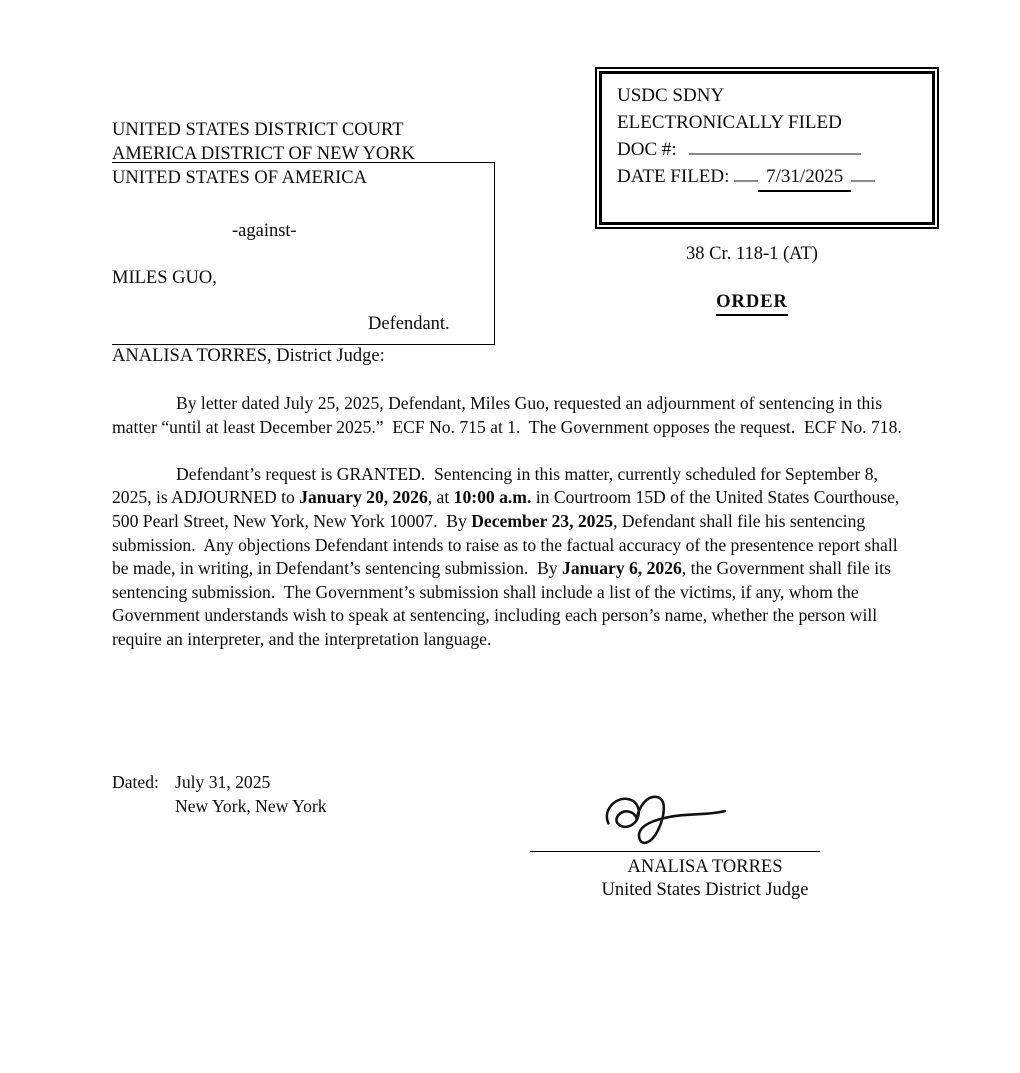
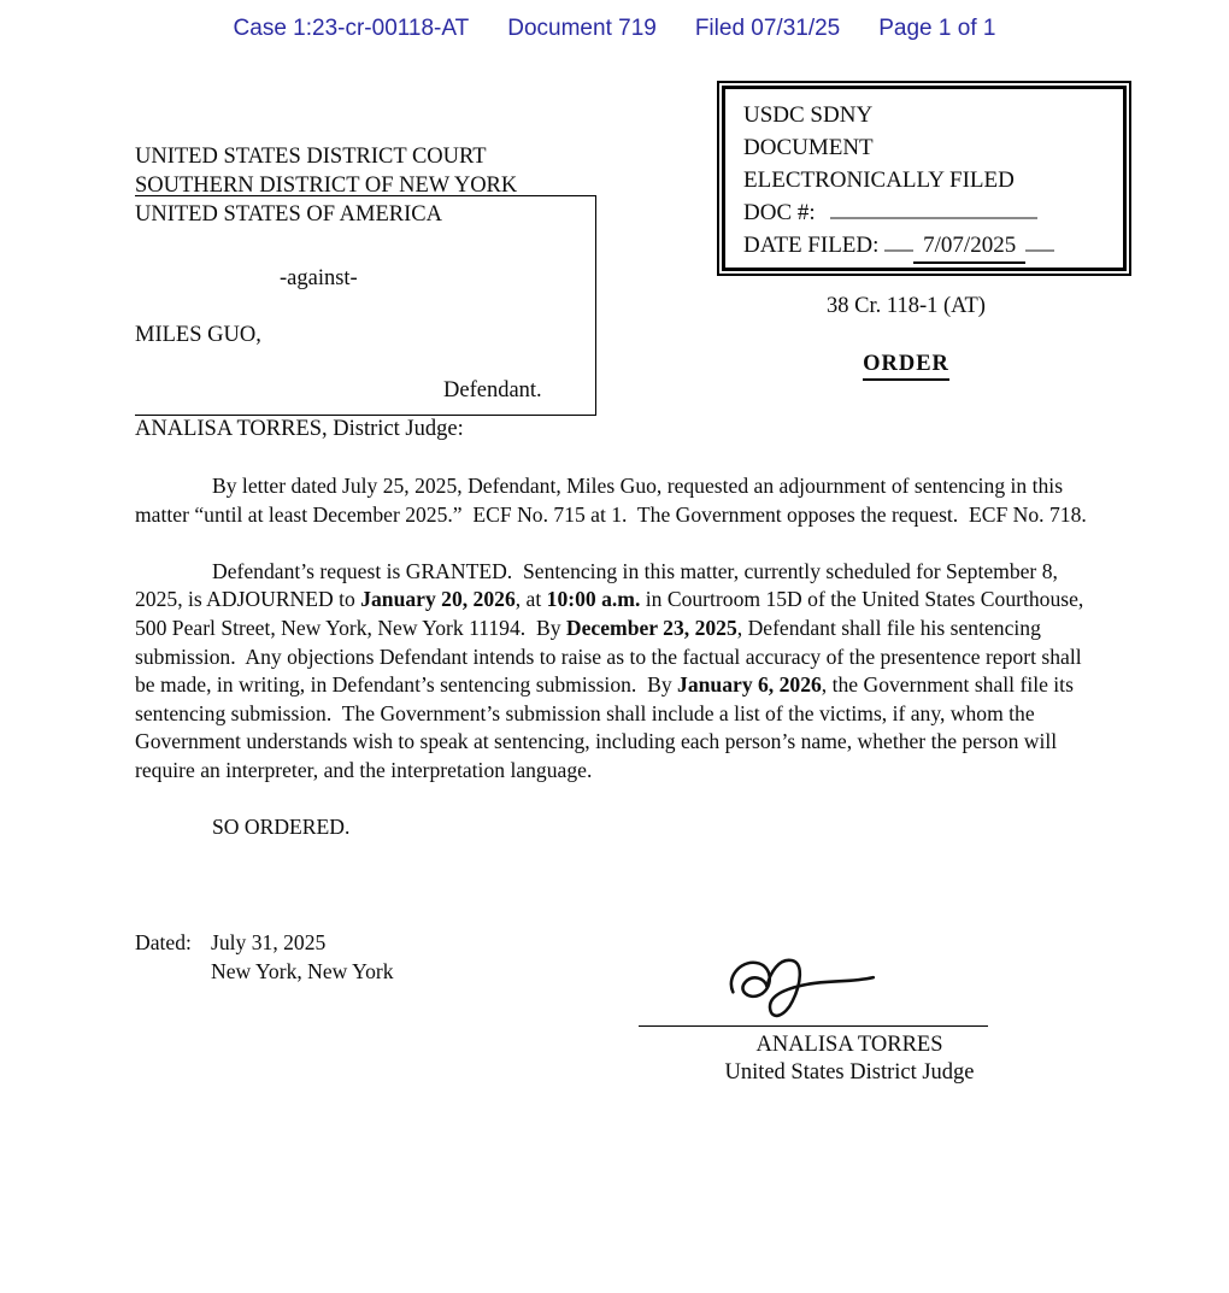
+ Case 1:23-cr-00118-AT
+ Document 719
+ Filed 07/31/25
+ Page 1 of 1
  USDC SDNY
+ DOCUMENT
  ELECTRONICALLY FILED
  DOC #:
- DATE FILED: 7/31/2025
+ DATE FILED: 7/07/2025
  UNITED STATES DISTRICT COURT
- AMERICA DISTRICT OF NEW YORK
+ SOUTHERN DISTRICT OF NEW YORK
  UNITED STATES OF AMERICA
  -against-
  MILES GUO,
  Defendant.
  38 Cr. 118-1 (AT)
  ORDER
  ANALISA TORRES, District Judge:
  By letter dated July 25, 2025, Defendant, Miles Guo, requested an adjournment of sentencing in this matter “until at least December 2025.” ECF No. 715 at 1. The Government opposes the request. ECF No. 718.
- Defendant’s request is GRANTED. Sentencing in this matter, currently scheduled for September 8, 2025, is ADJOURNED to January 20, 2026, at 10:00 a.m. in Courtroom 15D of the United States Courthouse, 500 Pearl Street, New York, New York 10007. By December 23, 2025, Defendant shall file his sentencing submission. Any objections Defendant intends to raise as to the factual accuracy of the presentence report shall be made, in writing, in Defendant’s sentencing submission. By January 6, 2026, the Government shall file its sentencing submission. The Government’s submission shall include a list of the victims, if any, whom the Government understands wish to speak at sentencing, including each person’s name, whether the person will require an interpreter, and the interpretation language.
+ Defendant’s request is GRANTED. Sentencing in this matter, currently scheduled for September 8, 2025, is ADJOURNED to January 20, 2026, at 10:00 a.m. in Courtroom 15D of the United States Courthouse, 500 Pearl Street, New York, New York 11194. By December 23, 2025, Defendant shall file his sentencing submission. Any objections Defendant intends to raise as to the factual accuracy of the presentence report shall be made, in writing, in Defendant’s sentencing submission. By January 6, 2026, the Government shall file its sentencing submission. The Government’s submission shall include a list of the victims, if any, whom the Government understands wish to speak at sentencing, including each person’s name, whether the person will require an interpreter, and the interpretation language.
+ SO ORDERED.
  Dated:
  July 31, 2025
  New York, New York
  ANALISA TORRES
  United States District Judge
